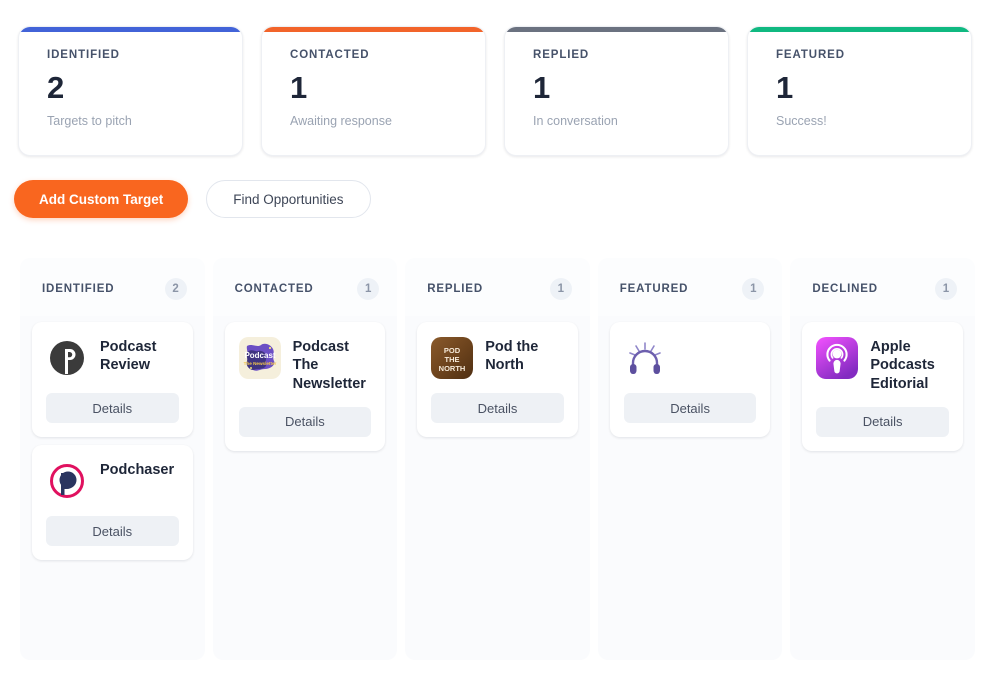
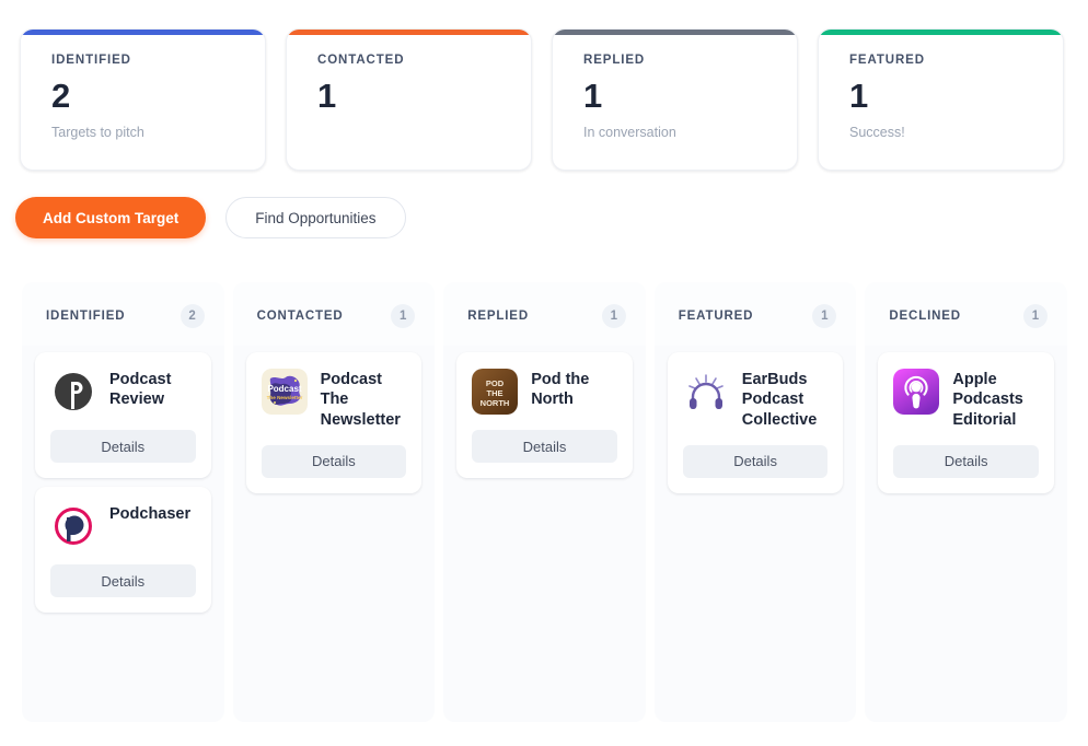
  IDENTIFIED
  2
  Targets to pitch
  CONTACTED
  1
- Awaiting response
  REPLIED
  1
  In conversation
  FEATURED
  1
  Success!
  Add Custom Target
  Find Opportunities
  IDENTIFIED
  2
  Podcast Review
  Details
  Podchaser
  Details
  CONTACTED
  1
  Podcast
  Podcast The Newsletter
  Details
  REPLIED
  1
  POD
  THE
  NORTH
  Pod the North
  Details
  FEATURED
  1
+ EarBuds Podcast Collective
  Details
  DECLINED
  1
  Apple Podcasts Editorial
  Details
